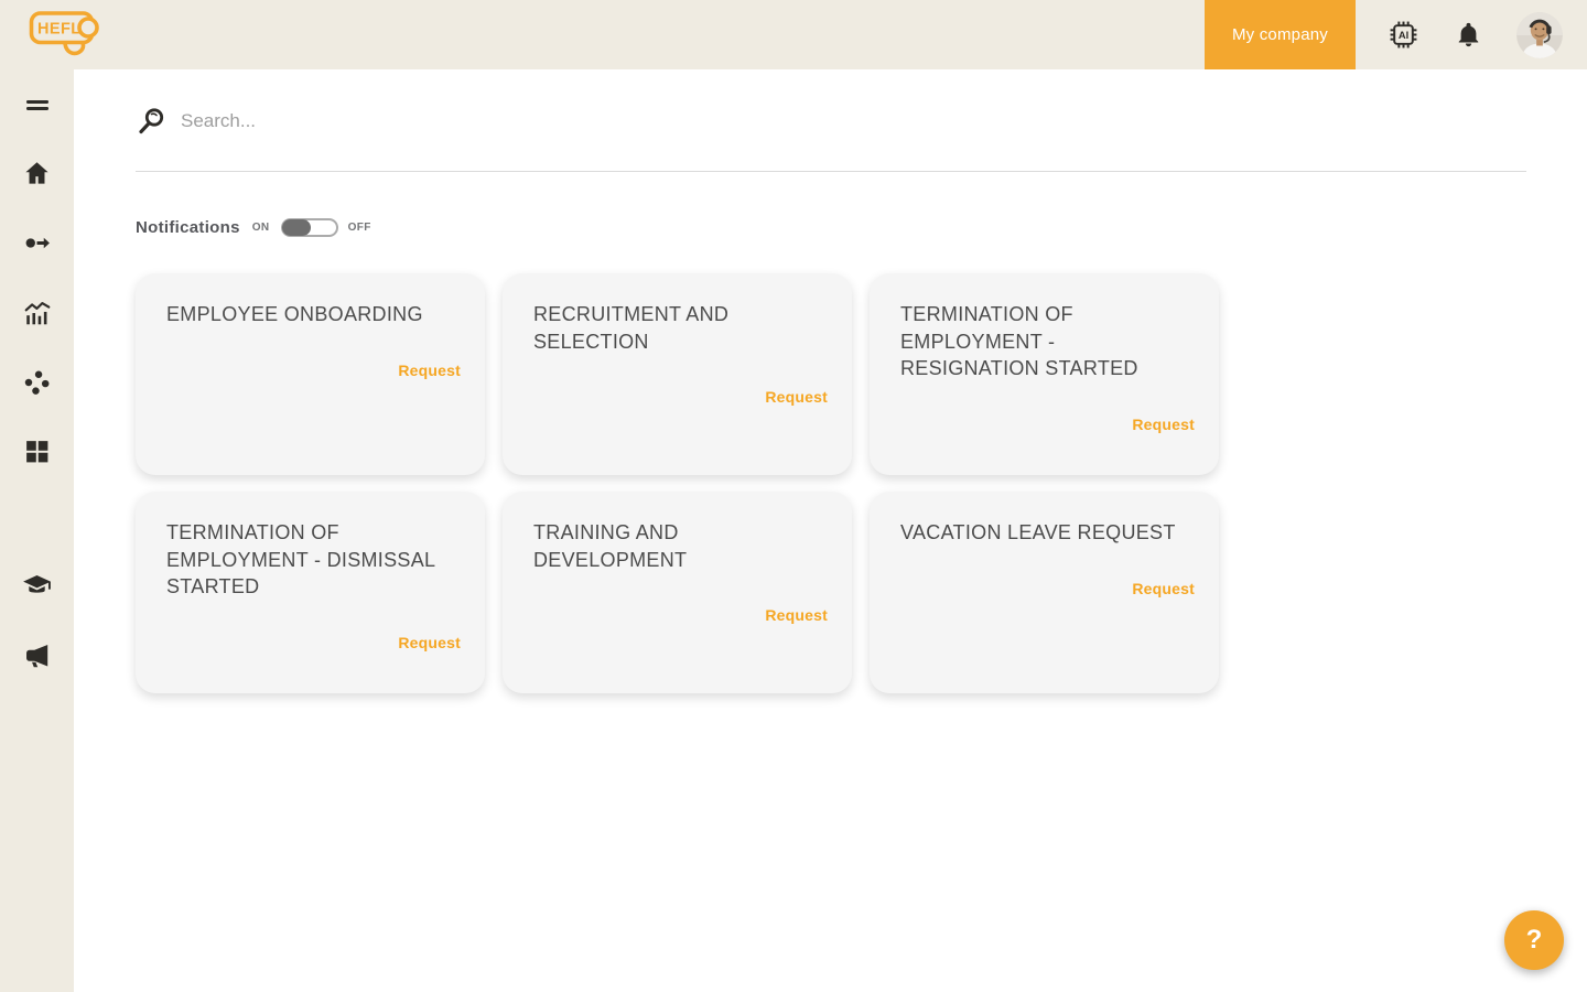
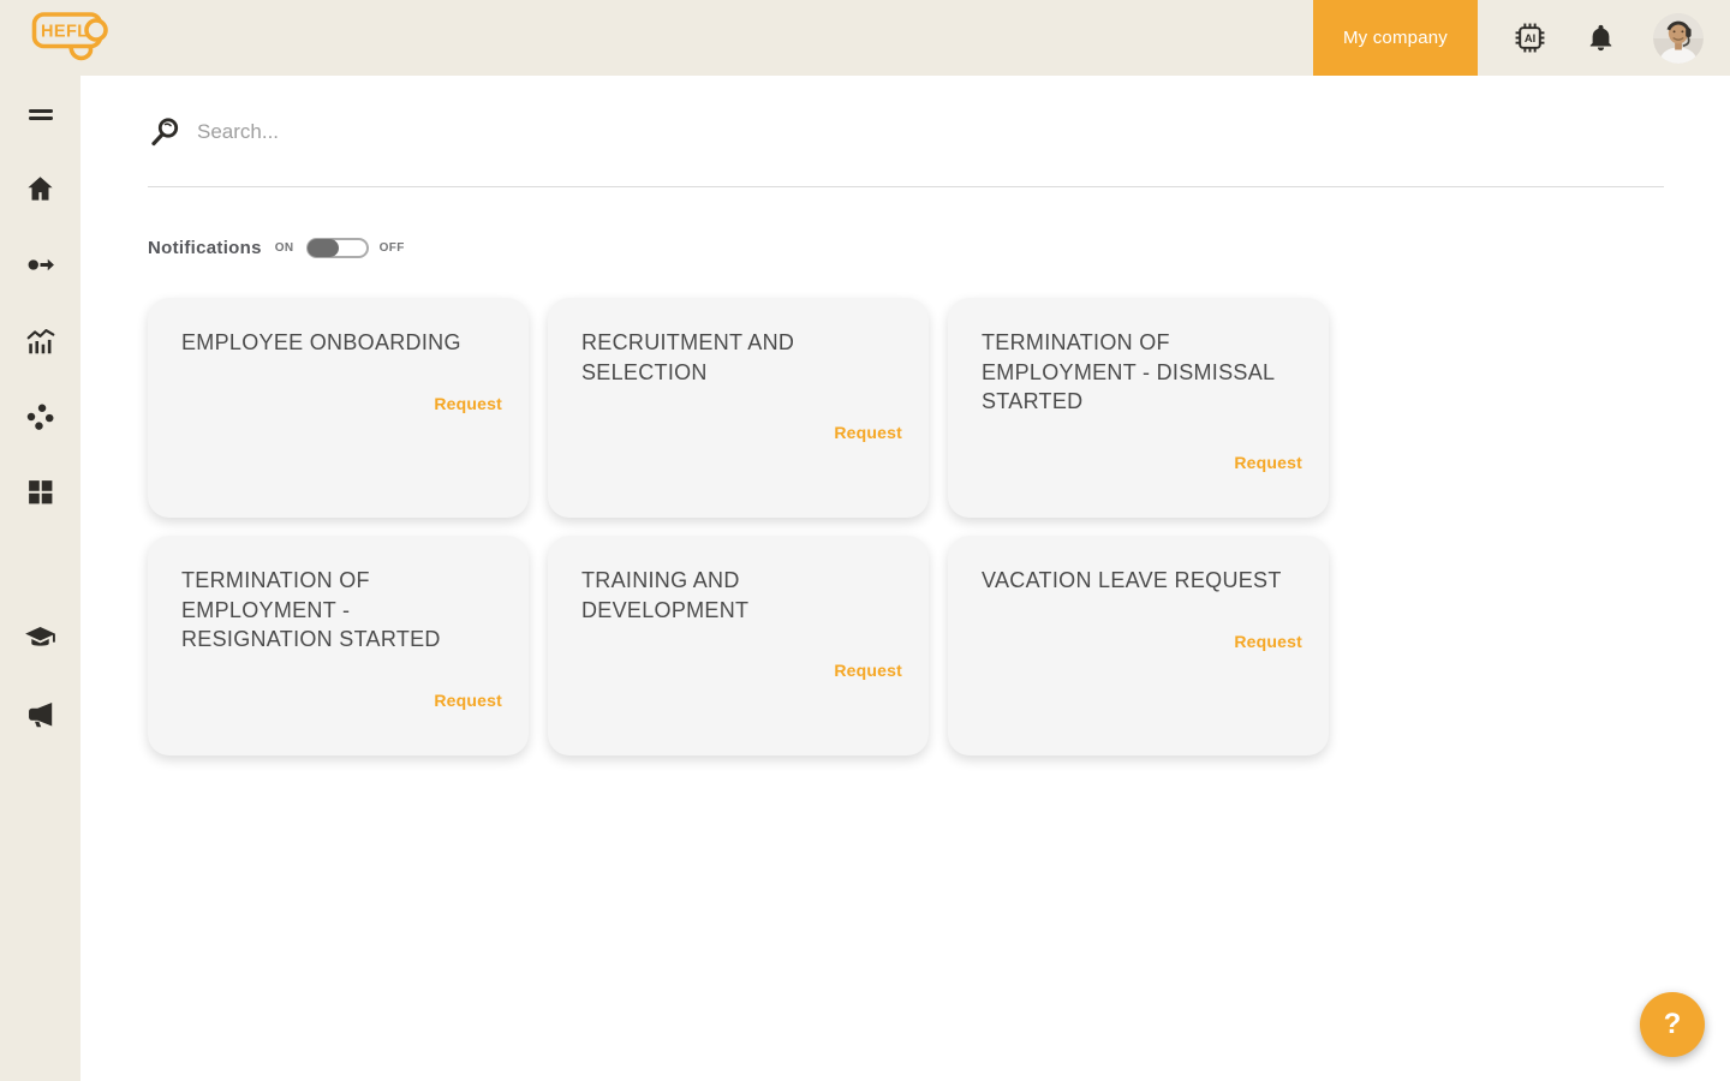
  HEFL
  My company
  AI
  Search...
  Notifications
  ON
  OFF
  EMPLOYEE ONBOARDING
  Request
  RECRUITMENT AND SELECTION
  Request
- TERMINATION OF EMPLOYMENT - RESIGNATION STARTED
+ TERMINATION OF EMPLOYMENT - DISMISSAL STARTED
  Request
- TERMINATION OF EMPLOYMENT - DISMISSAL STARTED
+ TERMINATION OF EMPLOYMENT - RESIGNATION STARTED
  Request
  TRAINING AND DEVELOPMENT
  Request
  VACATION LEAVE REQUEST
  Request
  ?
